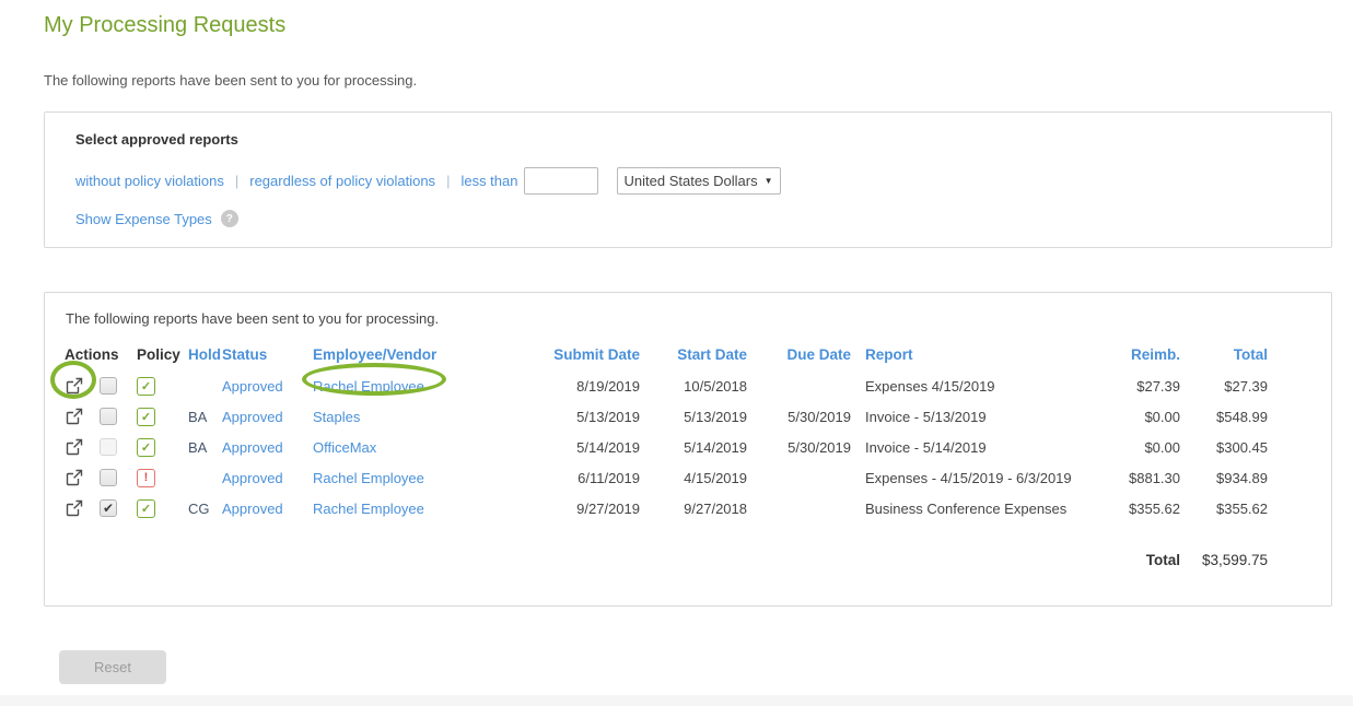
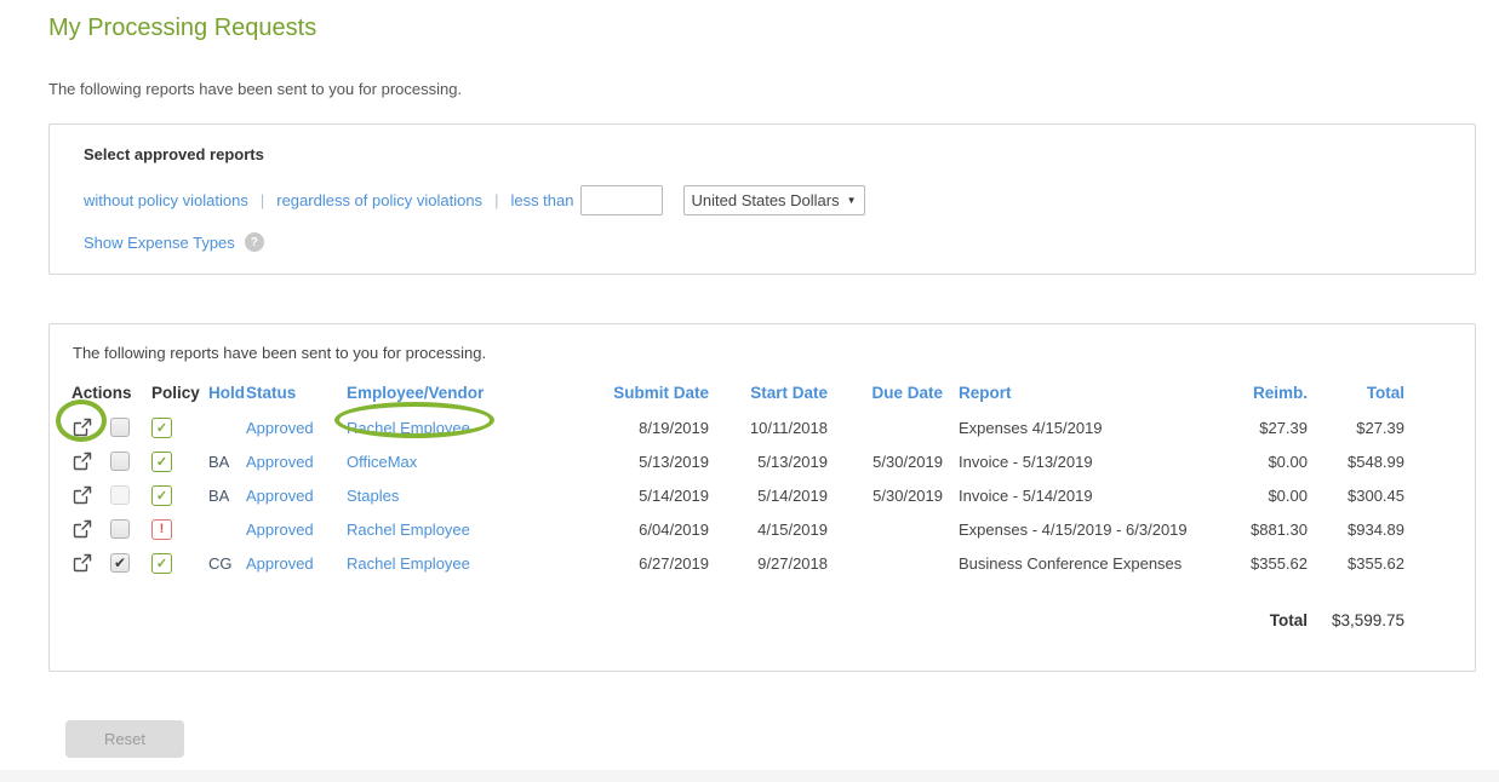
  My Processing Requests
  The following reports have been sent to you for processing.
  Select approved reports
  without policy violations
  |
  regardless of policy violations
  |
  less than
  United States Dollars
  ▼
  Show Expense Types
  ?
  The following reports have been sent to you for processing.
  Actions
  Policy
  Hold
  Status
  Employee/Vendor
  Submit Date
  Start Date
  Due Date
  Report
  Reimb.
  Total
  ✓
  Approved
  Rachel Employee
  8/19/2019
- 10/5/2018
+ 10/11/2018
  Expenses 4/15/2019
  $27.39
  $27.39
  ✓
  BA
  Approved
- Staples
+ OfficeMax
  5/13/2019
  5/13/2019
  5/30/2019
  Invoice - 5/13/2019
  $0.00
  $548.99
  ✓
  BA
  Approved
- OfficeMax
+ Staples
  5/14/2019
  5/14/2019
  5/30/2019
  Invoice - 5/14/2019
  $0.00
  $300.45
  !
  Approved
  Rachel Employee
- 6/11/2019
+ 6/04/2019
  4/15/2019
  Expenses - 4/15/2019 - 6/3/2019
  $881.30
  $934.89
  ✔
  ✓
  CG
  Approved
  Rachel Employee
- 9/27/2019
+ 6/27/2019
  9/27/2018
  Business Conference Expenses
  $355.62
  $355.62
  Total
  $3,599.75
  Reset
